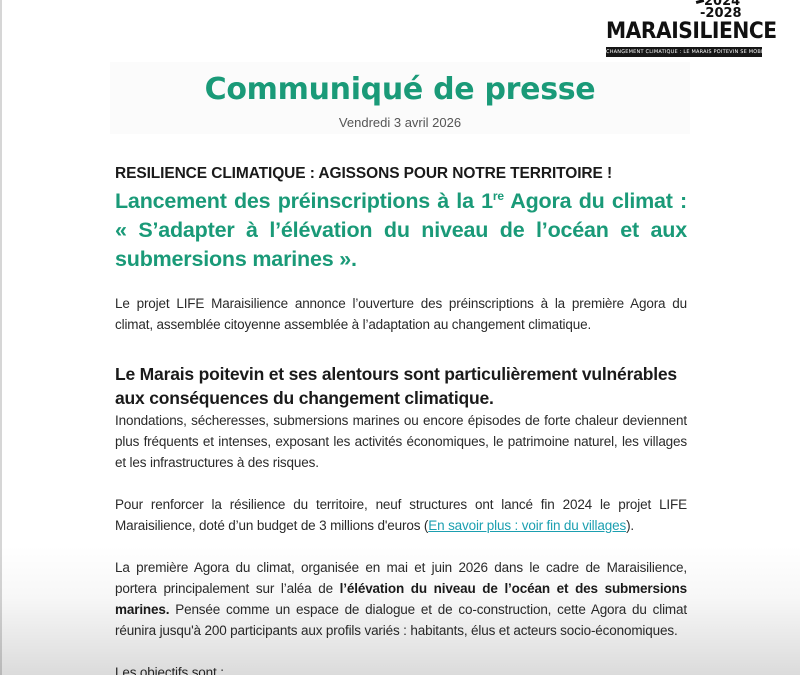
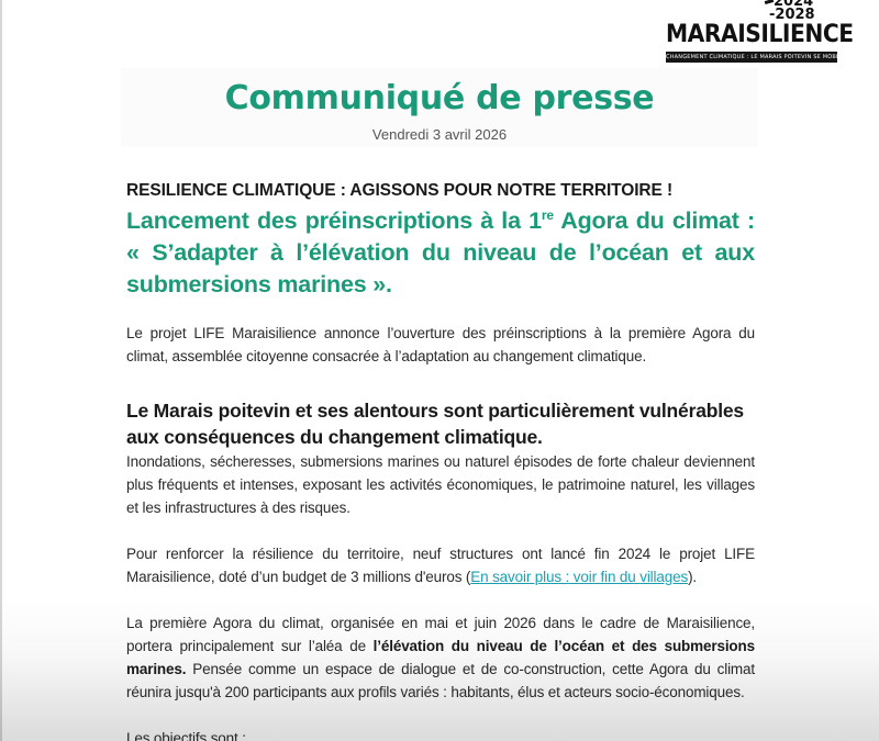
  2024
  -2028
  MARAISILIENCE
  Communiqué de presse
  Vendredi 3 avril 2026
  RESILIENCE CLIMATIQUE : AGISSONS POUR NOTRE TERRITOIRE !
  Lancement des préinscriptions à la 1re Agora du climat : « S’adapter à l’élévation du niveau de l’océan et aux submersions marines ».
- Le projet LIFE Maraisilience annonce l’ouverture des préinscriptions à la première Agora du climat, assemblée citoyenne assemblée à l’adaptation au changement climatique.
+ Le projet LIFE Maraisilience annonce l’ouverture des préinscriptions à la première Agora du climat, assemblée citoyenne consacrée à l’adaptation au changement climatique.
  Le Marais poitevin et ses alentours sont particulièrement vulnérables aux conséquences du changement climatique.
- Inondations, sécheresses, submersions marines ou encore épisodes de forte chaleur deviennent plus fréquents et intenses, exposant les activités économiques, le patrimoine naturel, les villages et les infrastructures à des risques.
+ Inondations, sécheresses, submersions marines ou naturel épisodes de forte chaleur deviennent plus fréquents et intenses, exposant les activités économiques, le patrimoine naturel, les villages et les infrastructures à des risques.
  Pour renforcer la résilience du territoire, neuf structures ont lancé fin 2024 le projet LIFE Maraisilience, doté d’un budget de 3 millions d'euros (En savoir plus : voir fin du villages).
